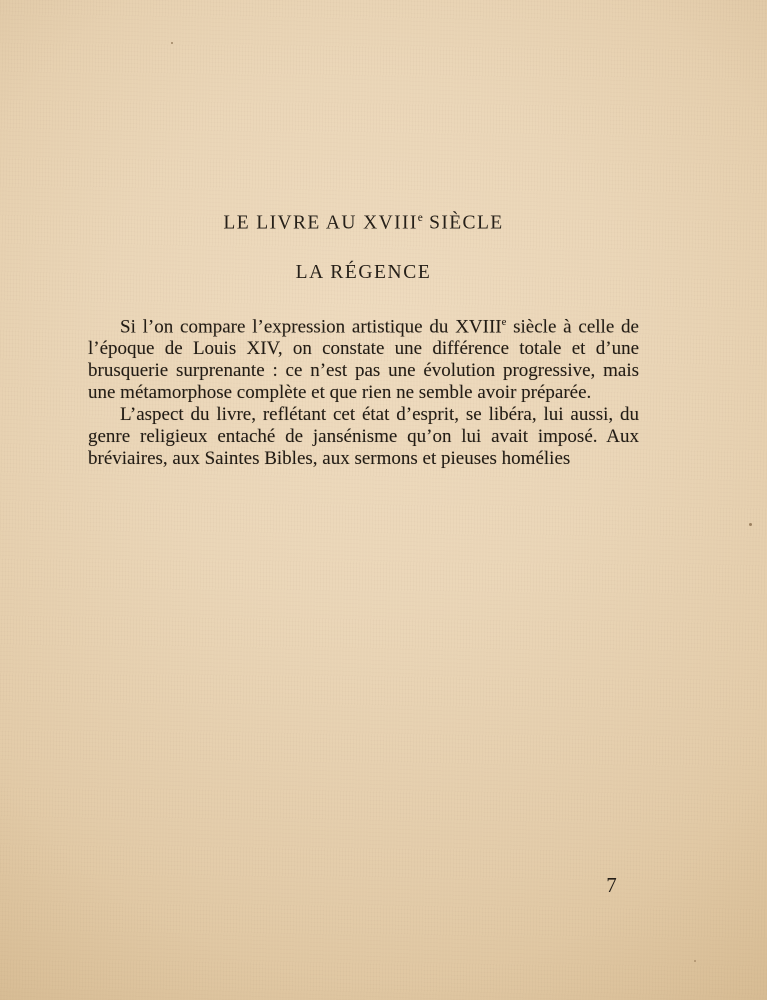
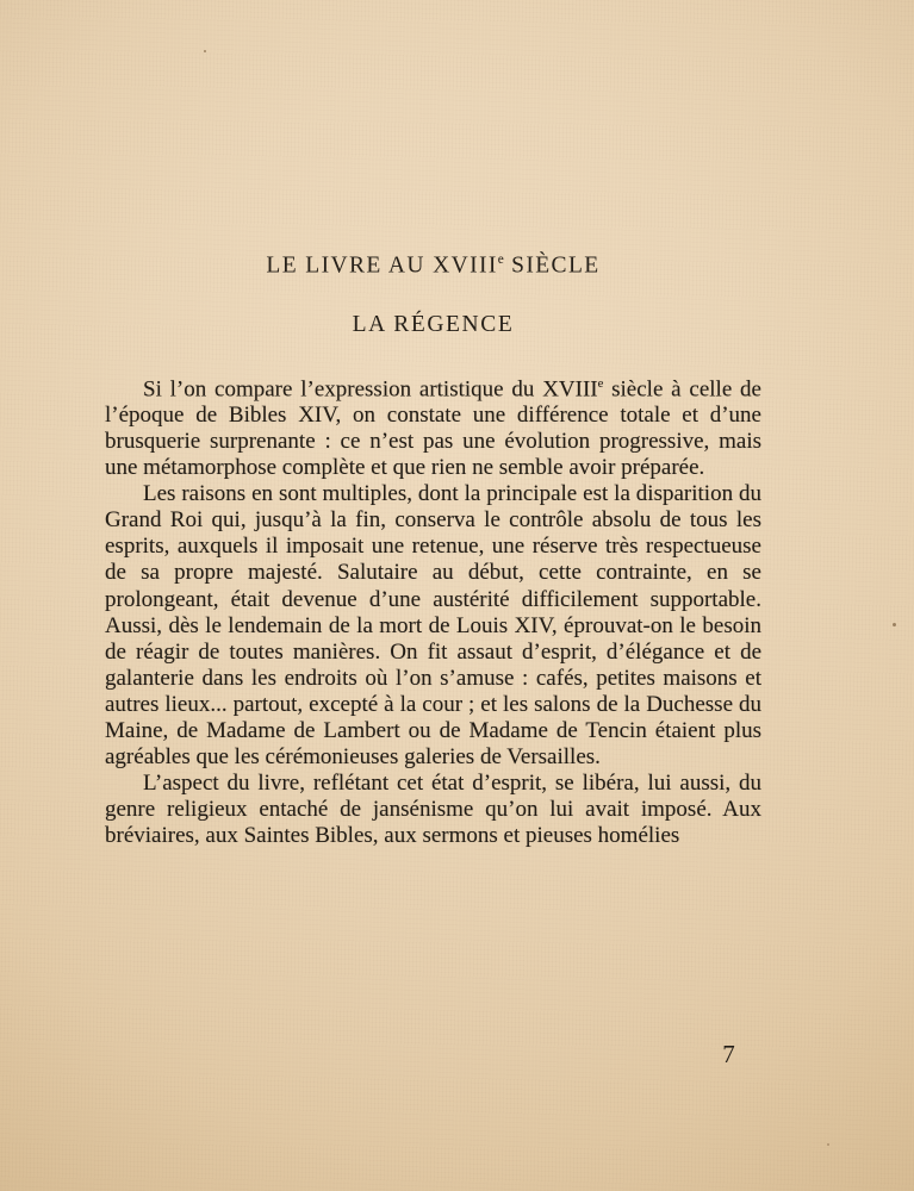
  LE LIVRE AU XVIIIe SIÈCLE
  LA RÉGENCE
- Si l’on compare l’expression artistique du XVIIIe siècle à celle de l’époque de Louis XIV, on constate une différence totale et d’une brusquerie surprenante : ce n’est pas une évolution progressive, mais une métamorphose complète et que rien ne semble avoir préparée.
+ Si l’on compare l’expression artistique du XVIIIe siècle à celle de l’époque de Bibles XIV, on constate une différence totale et d’une brusquerie surprenante : ce n’est pas une évolution progressive, mais une métamorphose complète et que rien ne semble avoir préparée.
+ Les raisons en sont multiples, dont la principale est la disparition du Grand Roi qui, jusqu’à la fin, conserva le contrôle absolu de tous les esprits, auxquels il imposait une retenue, une réserve très respectueuse de sa propre majesté. Salutaire au début, cette contrainte, en se prolongeant, était devenue d’une austérité difficilement supportable. Aussi, dès le lendemain de la mort de Louis XIV, éprouvat-on le besoin de réagir de toutes manières. On fit assaut d’esprit, d’élégance et de galanterie dans les endroits où l’on s’amuse : cafés, petites maisons et autres lieux... partout, excepté à la cour ; et les salons de la Duchesse du Maine, de Madame de Lambert ou de Madame de Tencin étaient plus agréables que les cérémonieuses galeries de Versailles.
  L’aspect du livre, reflétant cet état d’esprit, se libéra, lui aussi, du genre religieux entaché de jansénisme qu’on lui avait imposé. Aux bréviaires, aux Saintes Bibles, aux sermons et pieuses homélies
  7
